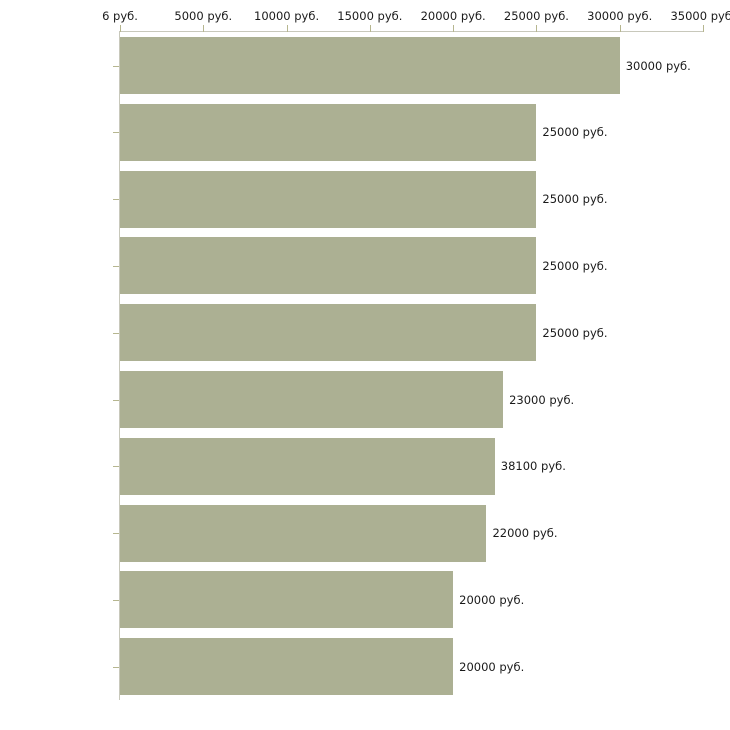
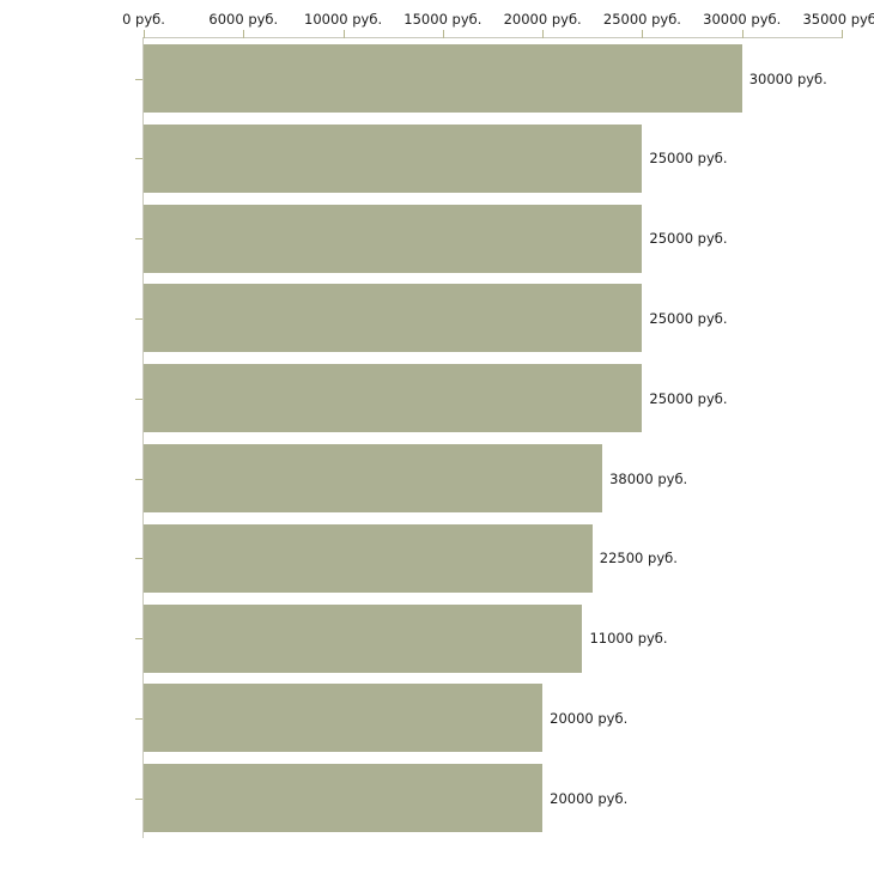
- 6 руб.
+ 0 руб.
- 5000 руб.
+ 6000 руб.
  10000 руб.
  15000 руб.
  20000 руб.
  25000 руб.
  30000 руб.
  35000 руб
  30000 руб.
  25000 руб.
  25000 руб.
  25000 руб.
  25000 руб.
- 23000 руб.
+ 38000 руб.
- 38100 руб.
+ 22500 руб.
- 22000 руб.
+ 11000 руб.
  20000 руб.
  20000 руб.
